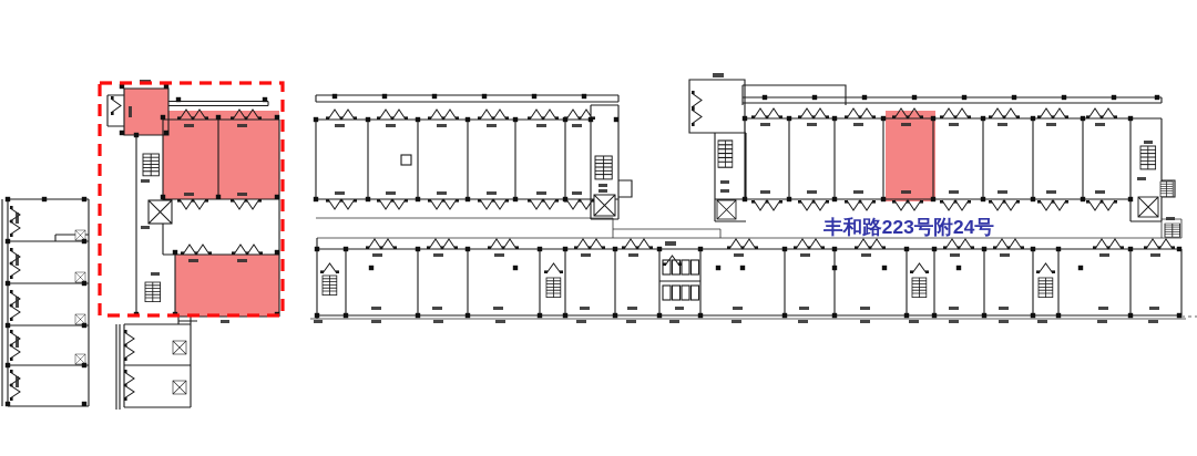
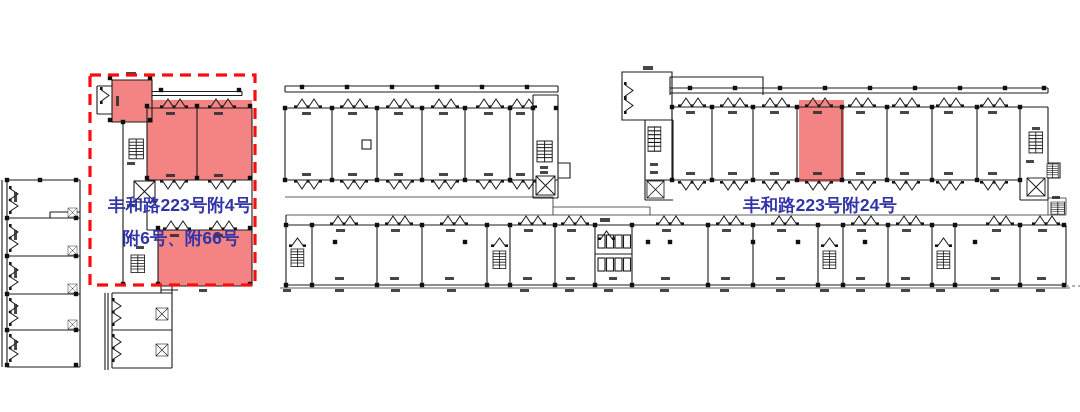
+ 丰和路223号附4号
+ 附6号、附66号
  丰和路223号附24号
